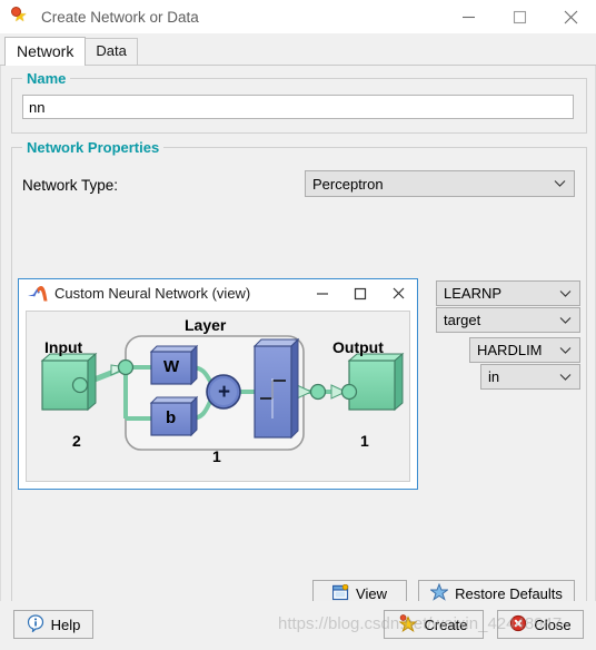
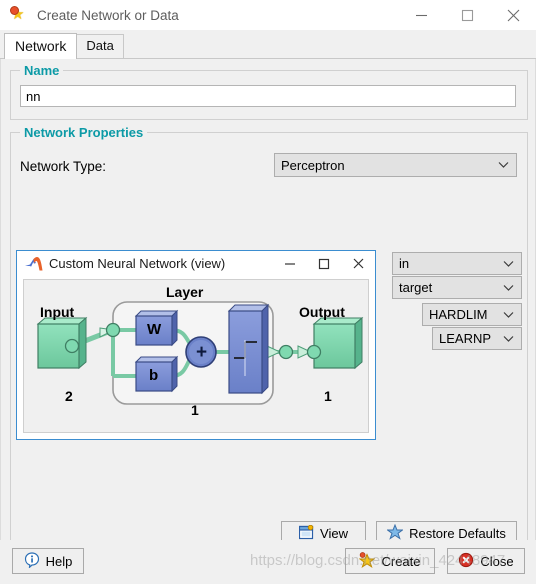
  Create Network or Data
  Network
  Data
  Name
  nn
  Network Properties
  Network Type:
  Perceptron
- LEARNP
+ in
  target
  HARDLIM
- in
+ LEARNP
  Custom Neural Network (view)
  Layer
  Input
  Output
  2
  1
  1
  W
  b
  +
  View
  Restore Defaults
  Help
  Create
  Close
  https://blog.csdn.net/weixin_42448947
